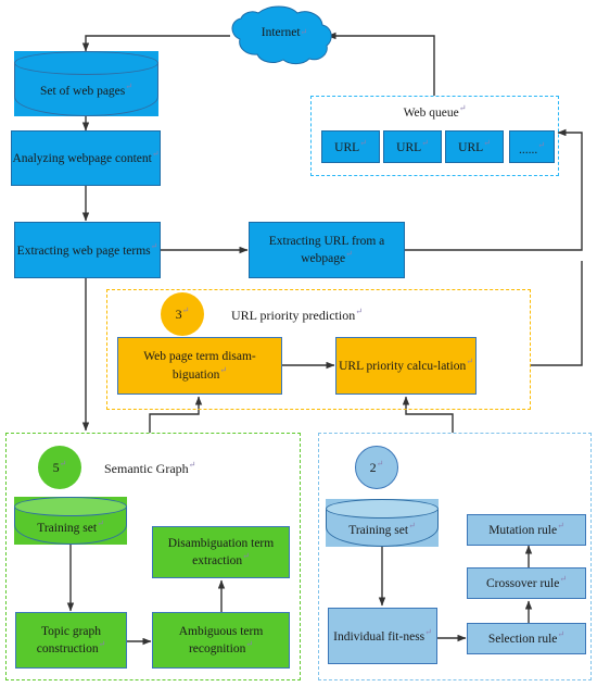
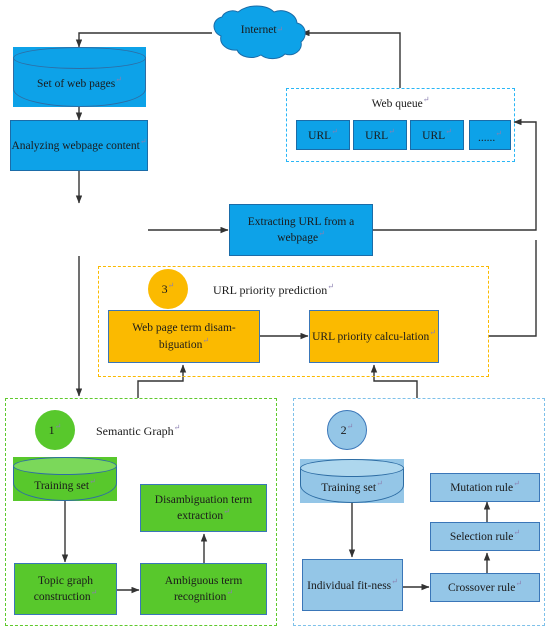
  Internet
  ↵
  Set of web pages↵
  Analyzing webpage content↵
- Extracting web page terms↵
  Extracting URL from a webpage↵
  Web queue↵
  URL↵
  URL↵
  URL↵
  ......↵
  3↵
  URL priority prediction↵
  Web page term disam-biguation↵
  URL priority calcu-lation↵
- 5↵
+ 1↵
  Semantic Graph↵
  Training set↵
  Disambiguation term extraction↵
  Topic graph construction↵
  Ambiguous term recognition↵
  2↵
  Training set↵
  Mutation rule↵
- Crossover rule↵
+ Selection rule↵
  Individual fit-ness↵
- Selection rule↵
+ Crossover rule↵
